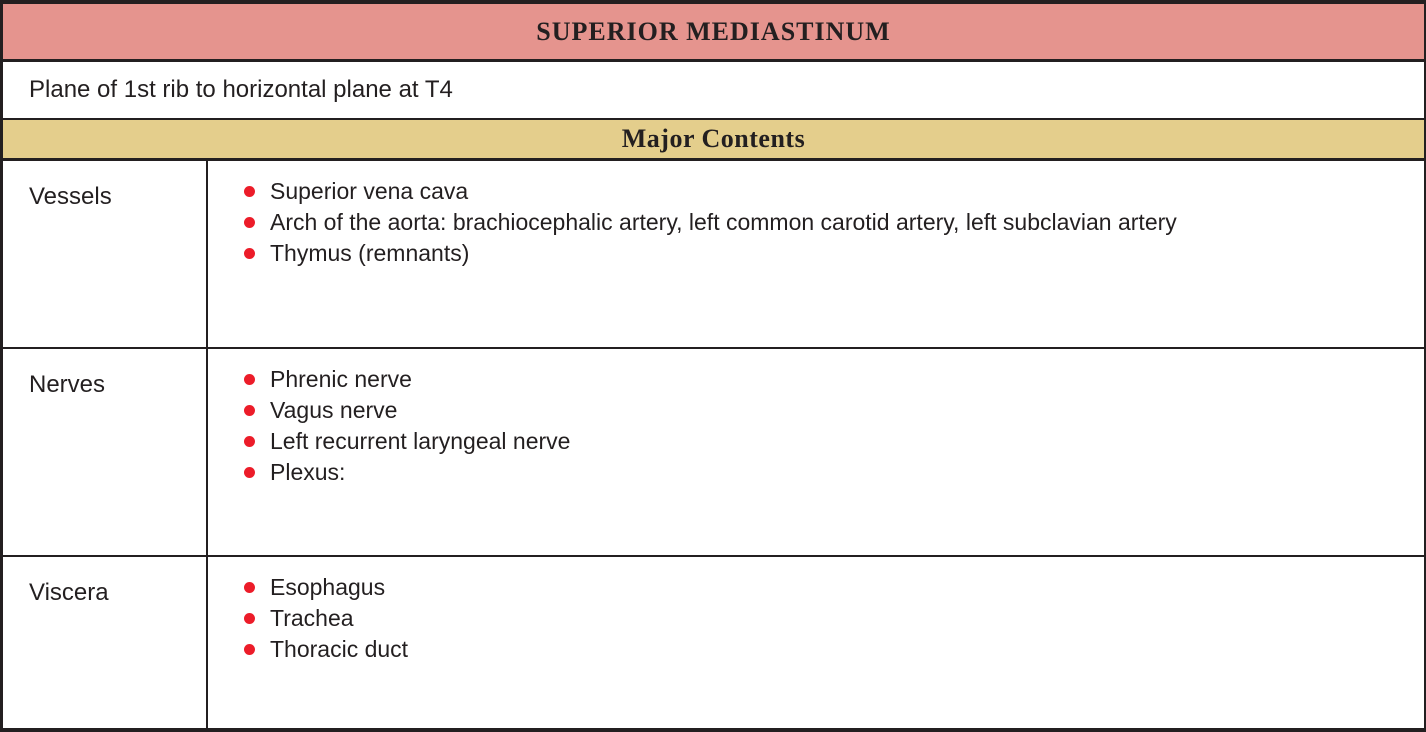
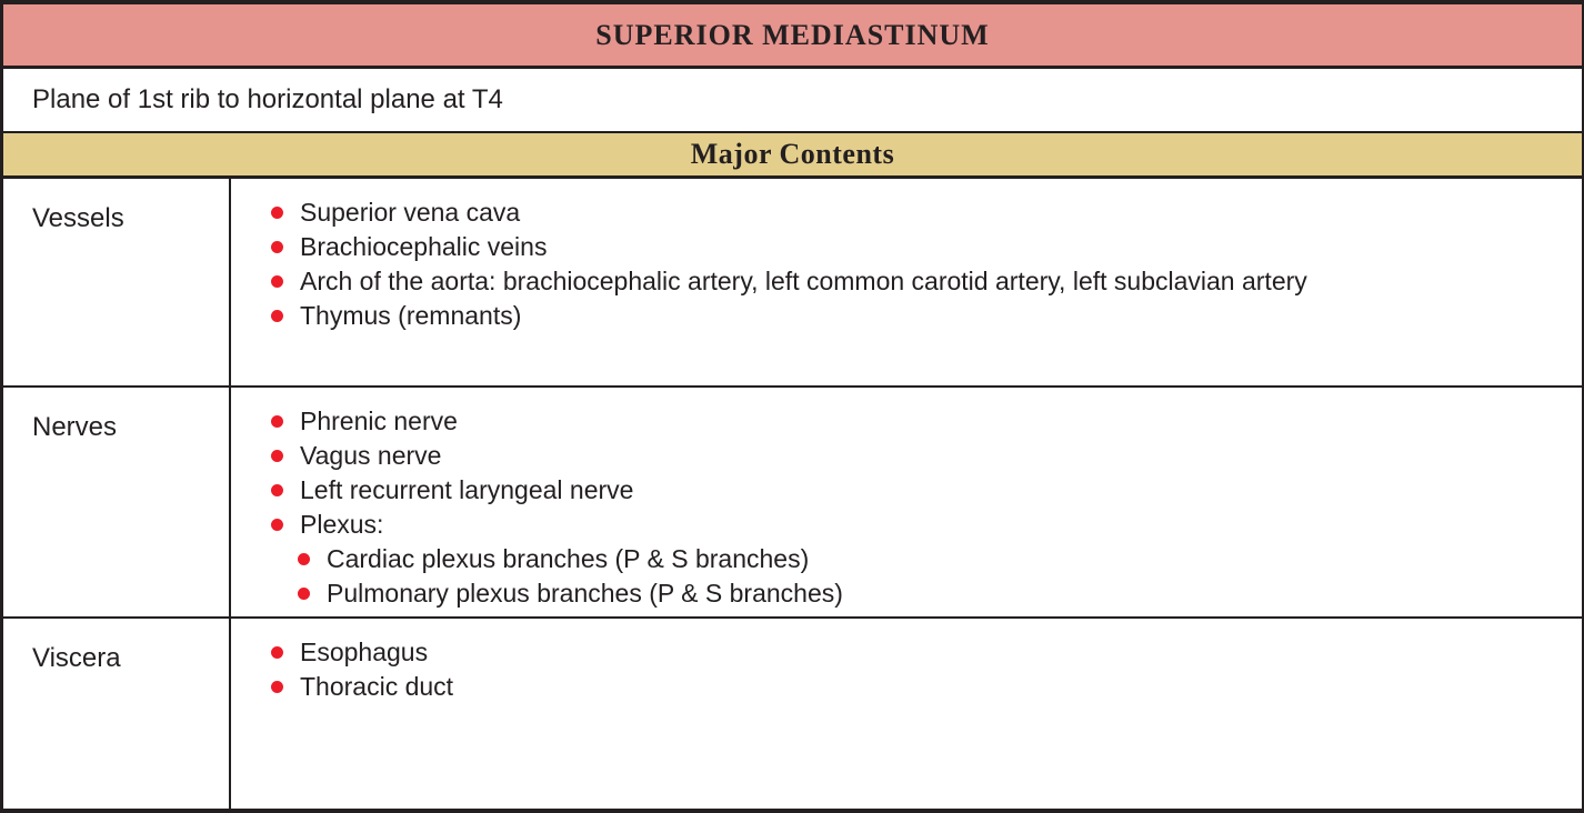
  SUPERIOR MEDIASTINUM
  Plane of 1st rib to horizontal plane at T4
  Major Contents
  Vessels
  Superior vena cava
+ Brachiocephalic veins
  Arch of the aorta: brachiocephalic artery, left common carotid artery, left subclavian artery
  Thymus (remnants)
  Nerves
  Phrenic nerve
  Vagus nerve
  Left recurrent laryngeal nerve
  Plexus:
+ Cardiac plexus branches (P & S branches)
+ Pulmonary plexus branches (P & S branches)
  Viscera
  Esophagus
- Trachea
  Thoracic duct
